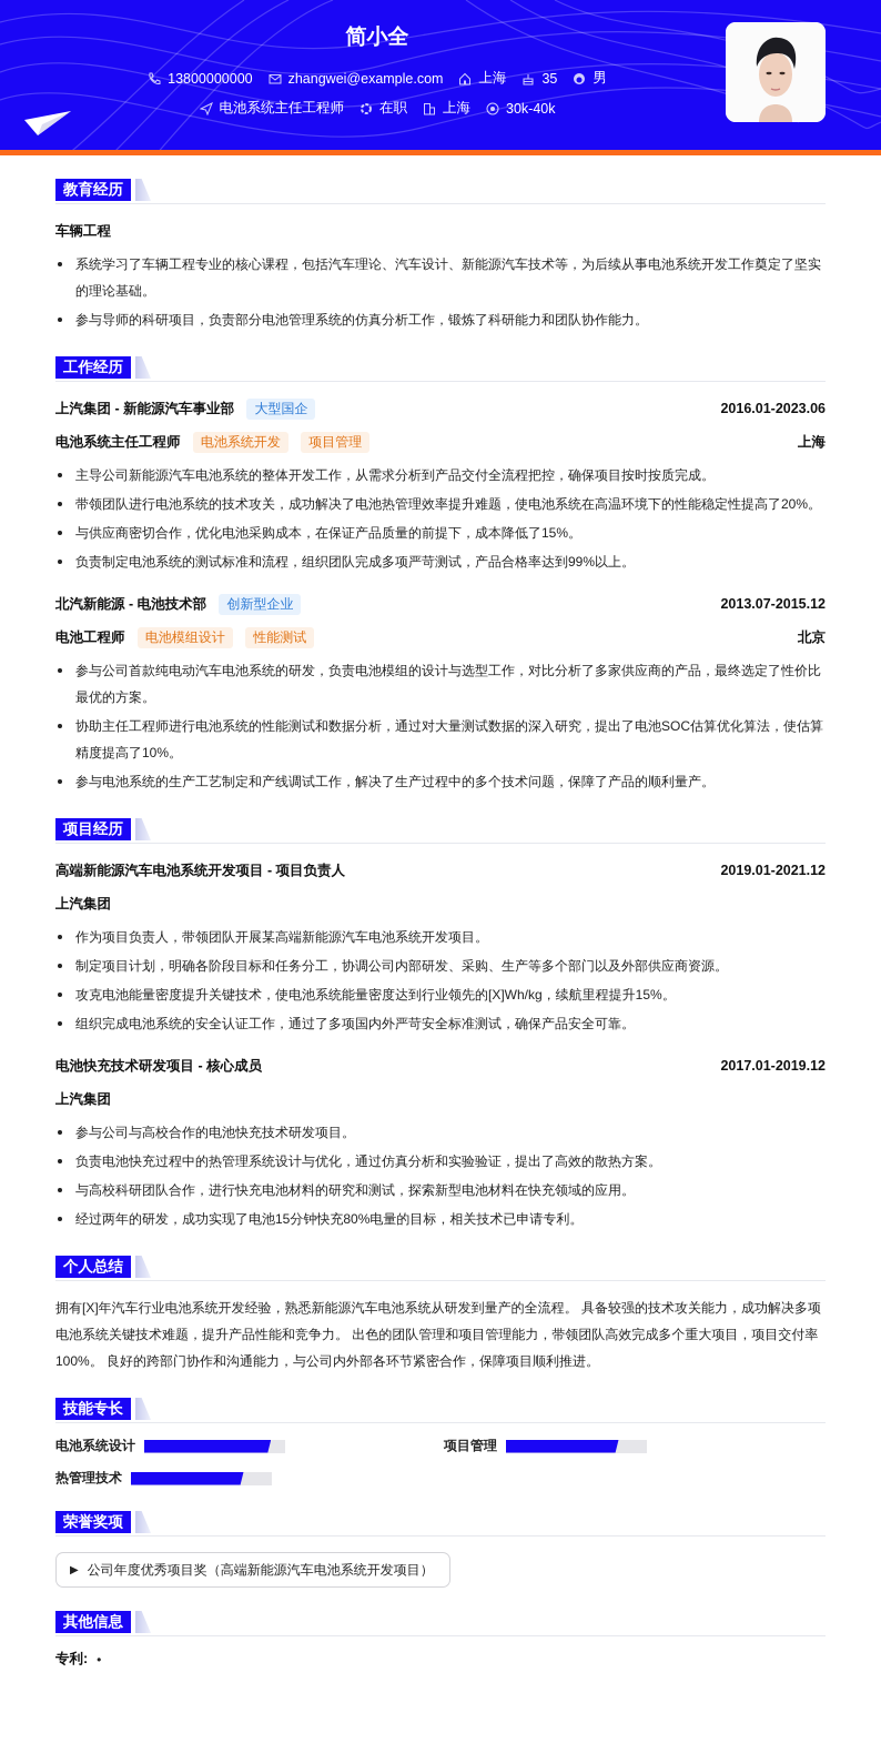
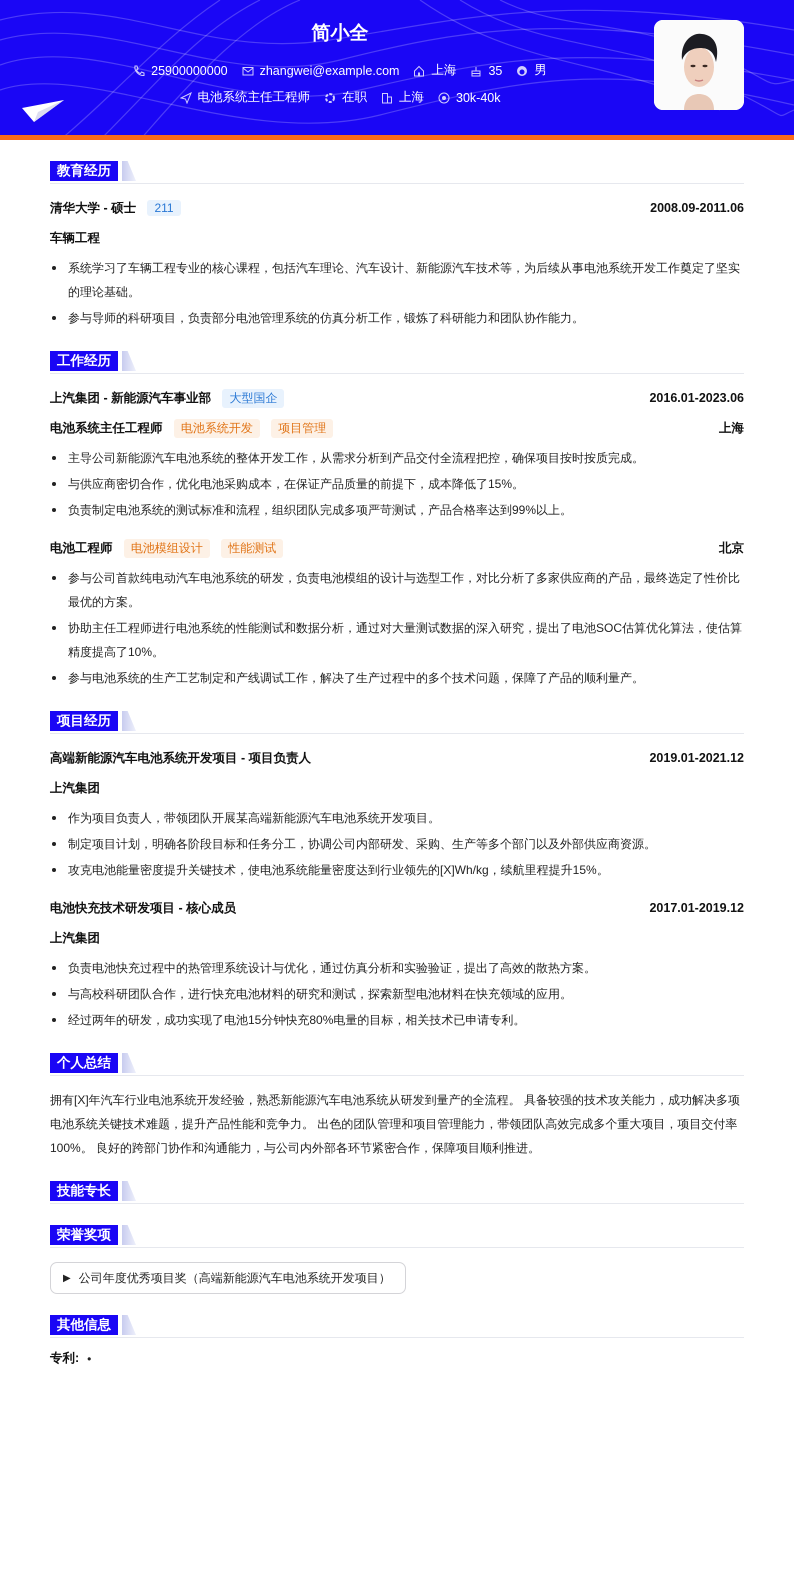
  简小全
- 13800000000
+ 25900000000
  zhangwei@example.com
  上海
  35
  男
  电池系统主任工程师
  在职
  上海
  30k-40k
  教育经历
+ 清华大学 - 硕士 211
+ 2008.09-2011.06
  车辆工程
  系统学习了车辆工程专业的核心课程，包括汽车理论、汽车设计、新能源汽车技术等，为后续从事电池系统开发工作奠定了坚实的理论基础。
  参与导师的科研项目，负责部分电池管理系统的仿真分析工作，锻炼了科研能力和团队协作能力。
  工作经历
  上汽集团 - 新能源汽车事业部 大型国企
  2016.01-2023.06
  电池系统主任工程师 电池系统开发 项目管理
  上海
  主导公司新能源汽车电池系统的整体开发工作，从需求分析到产品交付全流程把控，确保项目按时按质完成。
- 带领团队进行电池系统的技术攻关，成功解决了电池热管理效率提升难题，使电池系统在高温环境下的性能稳定性提高了20%。
  与供应商密切合作，优化电池采购成本，在保证产品质量的前提下，成本降低了15%。
  负责制定电池系统的测试标准和流程，组织团队完成多项严苛测试，产品合格率达到99%以上。
- 北汽新能源 - 电池技术部 创新型企业
- 2013.07-2015.12
  电池工程师 电池模组设计 性能测试
  北京
  参与公司首款纯电动汽车电池系统的研发，负责电池模组的设计与选型工作，对比分析了多家供应商的产品，最终选定了性价比最优的方案。
  协助主任工程师进行电池系统的性能测试和数据分析，通过对大量测试数据的深入研究，提出了电池SOC估算优化算法，使估算精度提高了10%。
  参与电池系统的生产工艺制定和产线调试工作，解决了生产过程中的多个技术问题，保障了产品的顺利量产。
  项目经历
  高端新能源汽车电池系统开发项目 - 项目负责人
  2019.01-2021.12
  上汽集团
  作为项目负责人，带领团队开展某高端新能源汽车电池系统开发项目。
  制定项目计划，明确各阶段目标和任务分工，协调公司内部研发、采购、生产等多个部门以及外部供应商资源。
  攻克电池能量密度提升关键技术，使电池系统能量密度达到行业领先的[X]Wh/kg，续航里程提升15%。
- 组织完成电池系统的安全认证工作，通过了多项国内外严苛安全标准测试，确保产品安全可靠。
  电池快充技术研发项目 - 核心成员
  2017.01-2019.12
  上汽集团
- 参与公司与高校合作的电池快充技术研发项目。
  负责电池快充过程中的热管理系统设计与优化，通过仿真分析和实验验证，提出了高效的散热方案。
  与高校科研团队合作，进行快充电池材料的研究和测试，探索新型电池材料在快充领域的应用。
  经过两年的研发，成功实现了电池15分钟快充80%电量的目标，相关技术已申请专利。
  个人总结
  拥有[X]年汽车行业电池系统开发经验，熟悉新能源汽车电池系统从研发到量产的全流程。 具备较强的技术攻关能力，成功解决多项电池系统关键技术难题，提升产品性能和竞争力。 出色的团队管理和项目管理能力，带领团队高效完成多个重大项目，项目交付率100%。 良好的跨部门协作和沟通能力，与公司内外部各环节紧密合作，保障项目顺利推进。
  技能专长
- 电池系统设计
- 项目管理
- 热管理技术
  荣誉奖项
  ▶
  公司年度优秀项目奖（高端新能源汽车电池系统开发项目）
  其他信息
  专利:
  •
